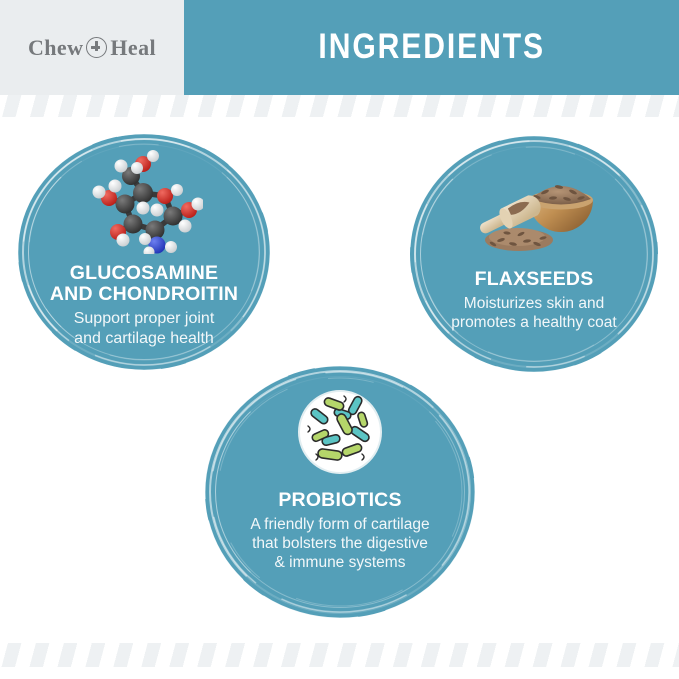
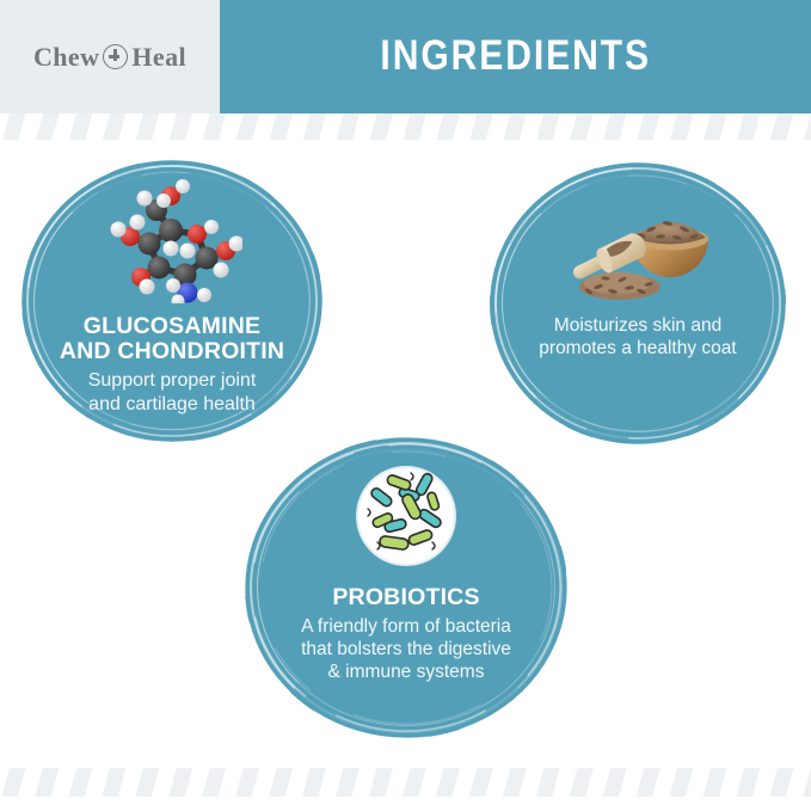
  Chew
  Heal
  INGREDIENTS
  GLUCOSAMINE
  AND CHONDROITIN
  Support proper joint
  and cartilage health
- FLAXSEEDS
  Moisturizes skin and
  promotes a healthy coat
  PROBIOTICS
- A friendly form of cartilage
+ A friendly form of bacteria
  that bolsters the digestive
  & immune systems
